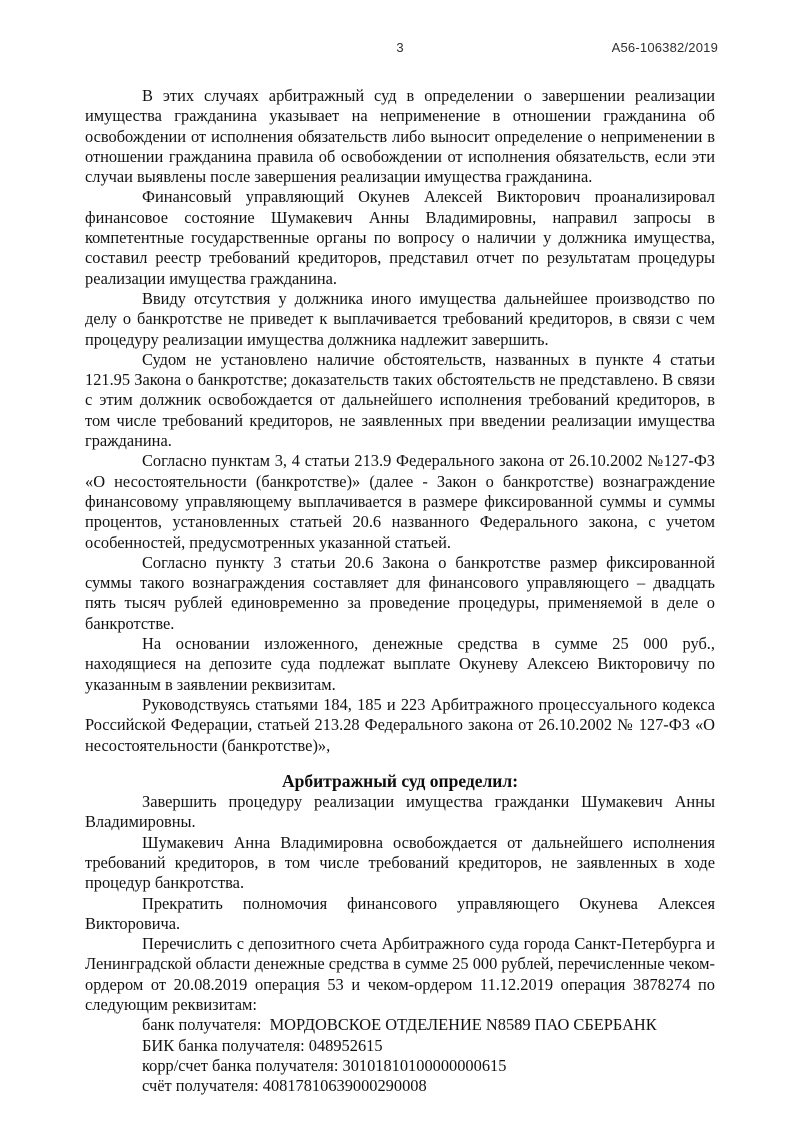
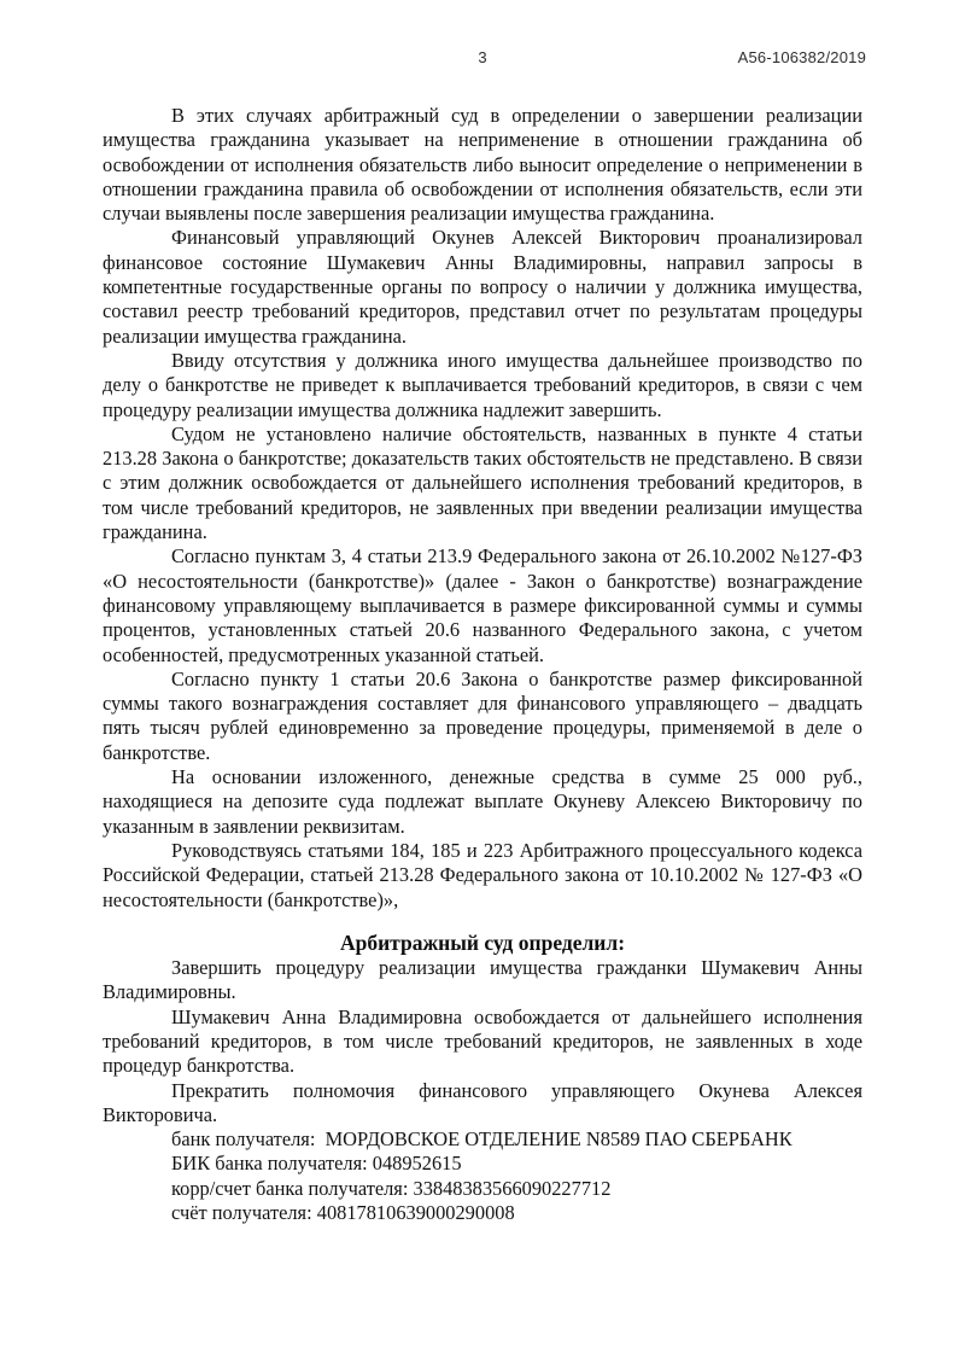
  3
  А56-106382/2019
  В этих случаях арбитражный суд в определении о завершении реализации имущества гражданина указывает на неприменение в отношении гражданина об освобождении от исполнения обязательств либо выносит определение о неприменении в отношении гражданина правила об освобождении от исполнения обязательств, если эти случаи выявлены после завершения реализации имущества гражданина.
  Финансовый управляющий Окунев Алексей Викторович проанализировал финансовое состояние Шумакевич Анны Владимировны, направил запросы в компетентные государственные органы по вопросу о наличии у должника имущества, составил реестр требований кредиторов, представил отчет по результатам процедуры реализации имущества гражданина.
  Ввиду отсутствия у должника иного имущества дальнейшее производство по делу о банкротстве не приведет к выплачивается требований кредиторов, в связи с чем процедуру реализации имущества должника надлежит завершить.
- Судом не установлено наличие обстоятельств, названных в пункте 4 статьи 121.95 Закона о банкротстве; доказательств таких обстоятельств не представлено. В связи с этим должник освобождается от дальнейшего исполнения требований кредиторов, в том числе требований кредиторов, не заявленных при введении реализации имущества гражданина.
+ Судом не установлено наличие обстоятельств, названных в пункте 4 статьи 213.28 Закона о банкротстве; доказательств таких обстоятельств не представлено. В связи с этим должник освобождается от дальнейшего исполнения требований кредиторов, в том числе требований кредиторов, не заявленных при введении реализации имущества гражданина.
  Согласно пунктам 3, 4 статьи 213.9 Федерального закона от 26.10.2002 №127-ФЗ «О несостоятельности (банкротстве)» (далее - Закон о банкротстве) вознаграждение финансовому управляющему выплачивается в размере фиксированной суммы и суммы процентов, установленных статьей 20.6 названного Федерального закона, с учетом особенностей, предусмотренных указанной статьей.
- Согласно пункту 3 статьи 20.6 Закона о банкротстве размер фиксированной суммы такого вознаграждения составляет для финансового управляющего – двадцать пять тысяч рублей единовременно за проведение процедуры, применяемой в деле о банкротстве.
+ Согласно пункту 1 статьи 20.6 Закона о банкротстве размер фиксированной суммы такого вознаграждения составляет для финансового управляющего – двадцать пять тысяч рублей единовременно за проведение процедуры, применяемой в деле о банкротстве.
  На основании изложенного, денежные средства в сумме 25 000 руб., находящиеся на депозите суда подлежат выплате Окуневу Алексею Викторовичу по указанным в заявлении реквизитам.
- Руководствуясь статьями 184, 185 и 223 Арбитражного процессуального кодекса Российской Федерации, статьей 213.28 Федерального закона от 26.10.2002 № 127-ФЗ «О несостоятельности (банкротстве)»,
+ Руководствуясь статьями 184, 185 и 223 Арбитражного процессуального кодекса Российской Федерации, статьей 213.28 Федерального закона от 10.10.2002 № 127-ФЗ «О несостоятельности (банкротстве)»,
  Арбитражный суд определил:
  Завершить процедуру реализации имущества гражданки Шумакевич Анны Владимировны.
  Шумакевич Анна Владимировна освобождается от дальнейшего исполнения требований кредиторов, в том числе требований кредиторов, не заявленных в ходе процедур банкротства.
  Прекратить полномочия финансового управляющего Окунева Алексея Викторовича.
- Перечислить с депозитного счета Арбитражного суда города Санкт-Петербурга и Ленинградской области денежные средства в сумме 25 000 рублей, перечисленные чеком-ордером от 20.08.2019 операция 53 и чеком-ордером 11.12.2019 операция 3878274 по следующим реквизитам:
  банк получателя: МОРДОВСКОЕ ОТДЕЛЕНИЕ N8589 ПАО СБЕРБАНК
  БИК банка получателя: 048952615
- корр/счет банка получателя: 30101810100000000615
+ корр/счет банка получателя: 33848383566090227712
  счёт получателя: 40817810639000290008
